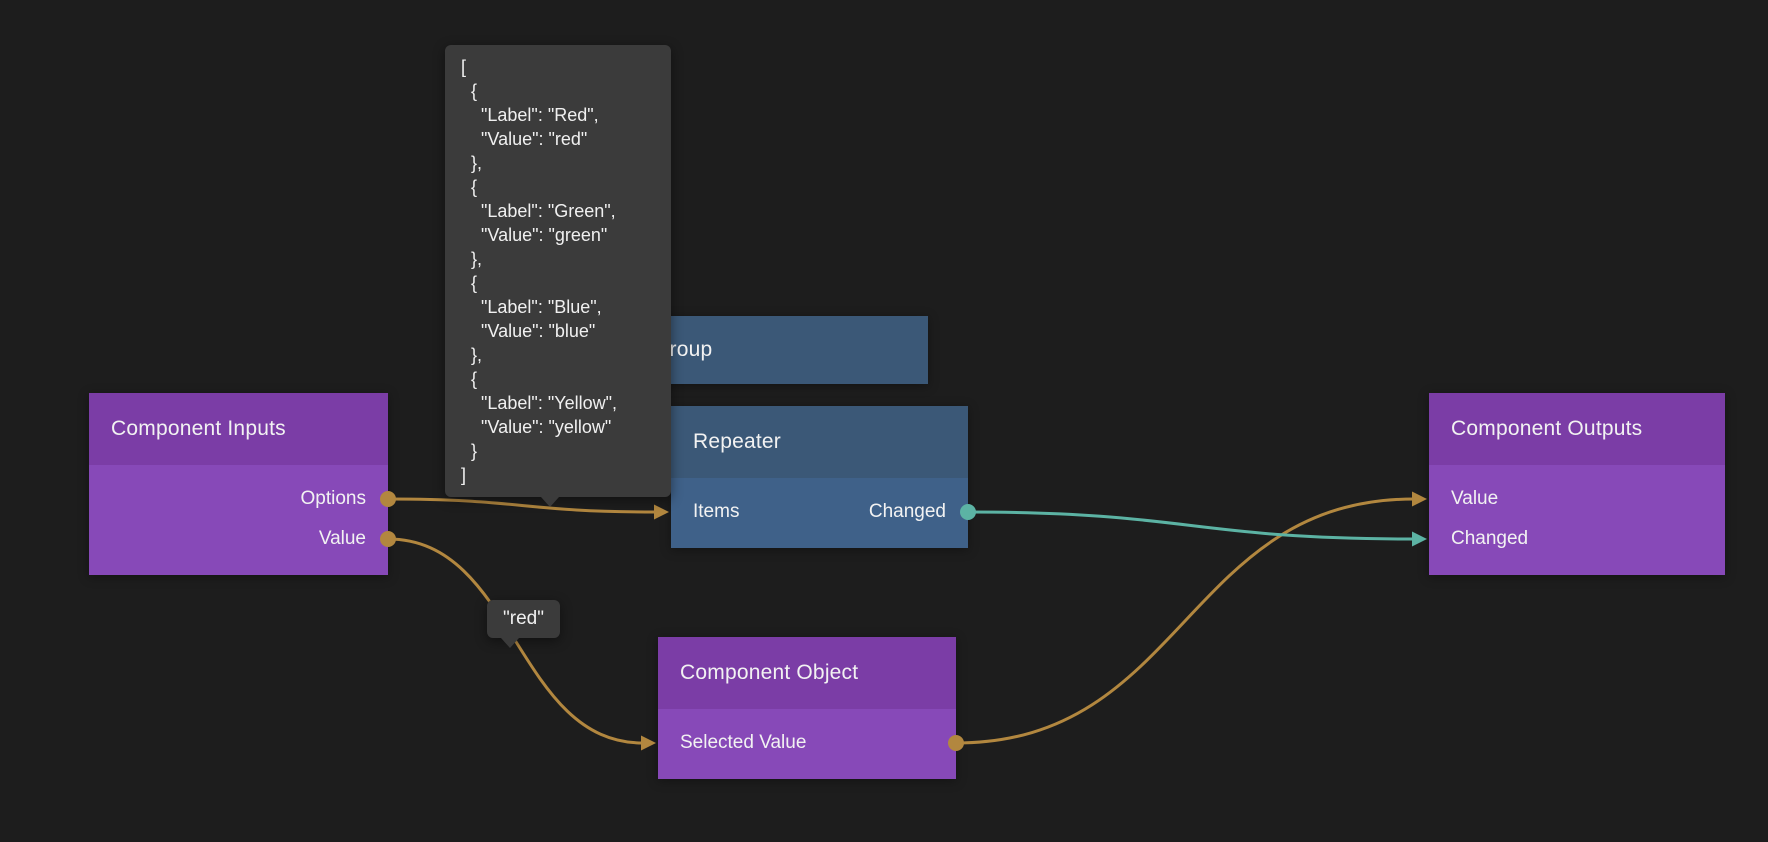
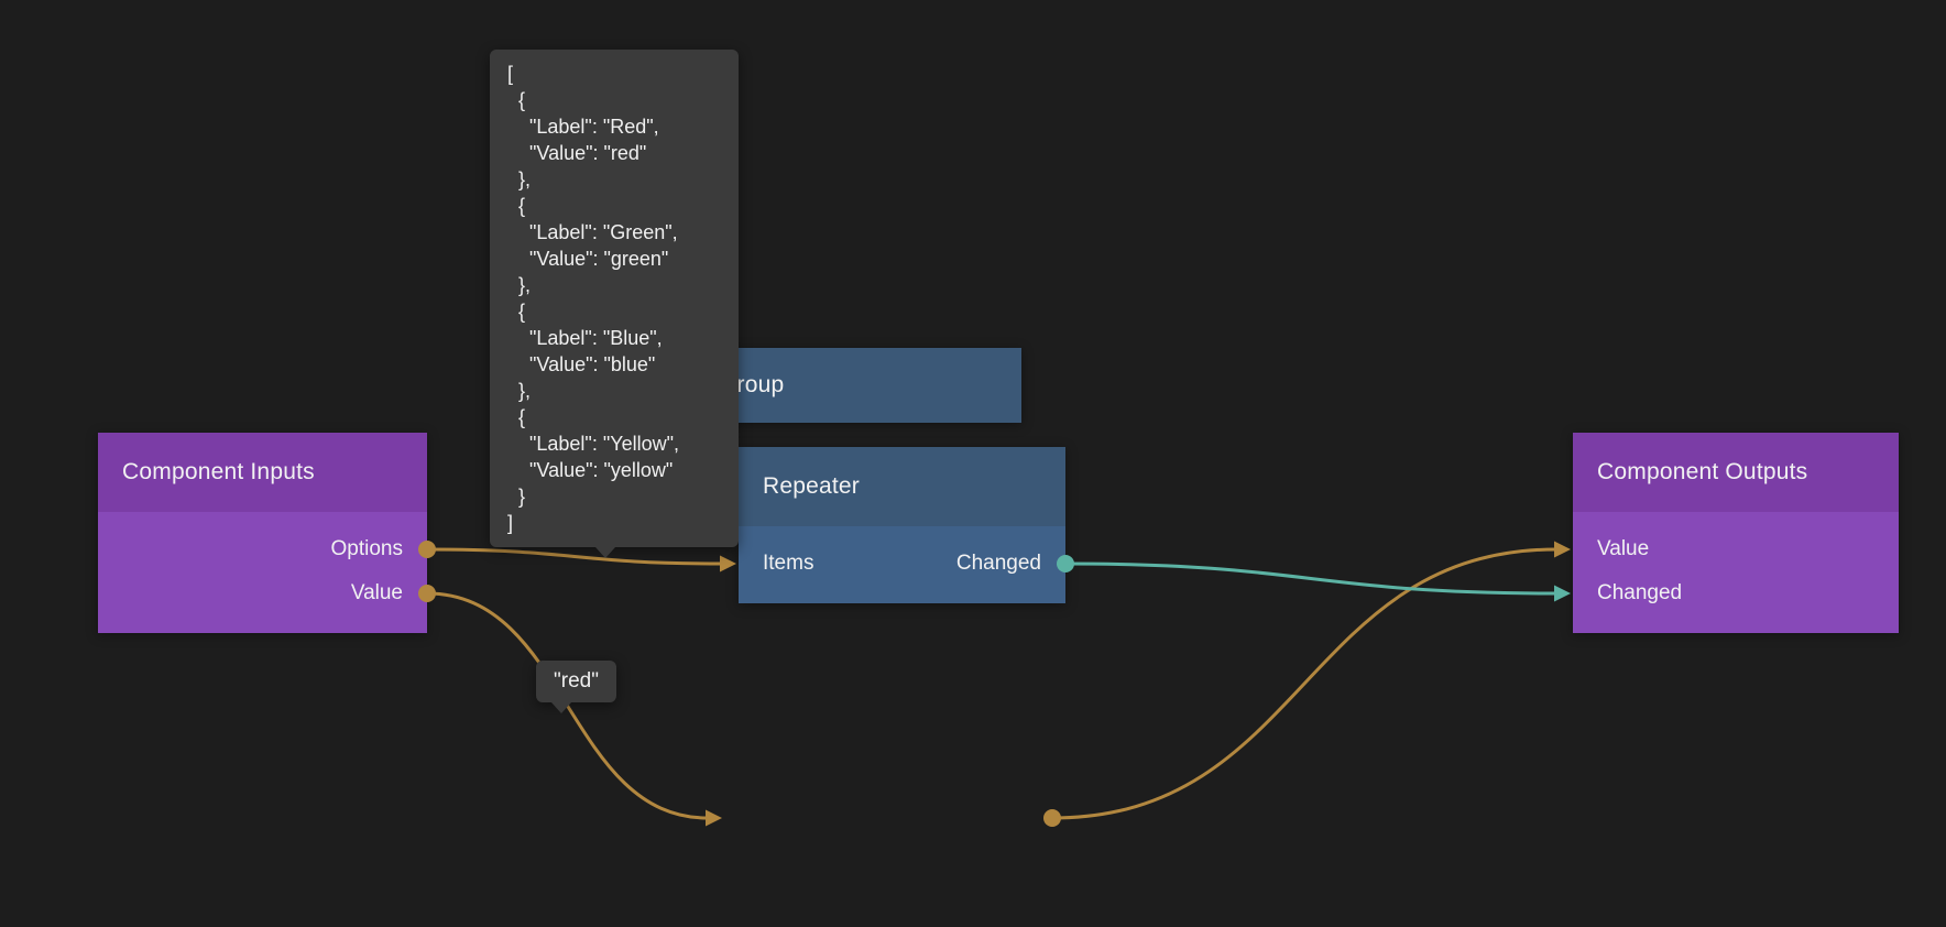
  roup
  Repeater
  Items
  Changed
  Component Inputs
  Options
  Value
- Component Object
- Selected Value
  Component Outputs
  Value
  Changed
  [
  {
  "Label": "Red",
  "Value": "red"
  },
  {
  "Label": "Green",
  "Value": "green"
  },
  {
  "Label": "Blue",
  "Value": "blue"
  },
  {
  "Label": "Yellow",
  "Value": "yellow"
  }
  ]
  "red"
